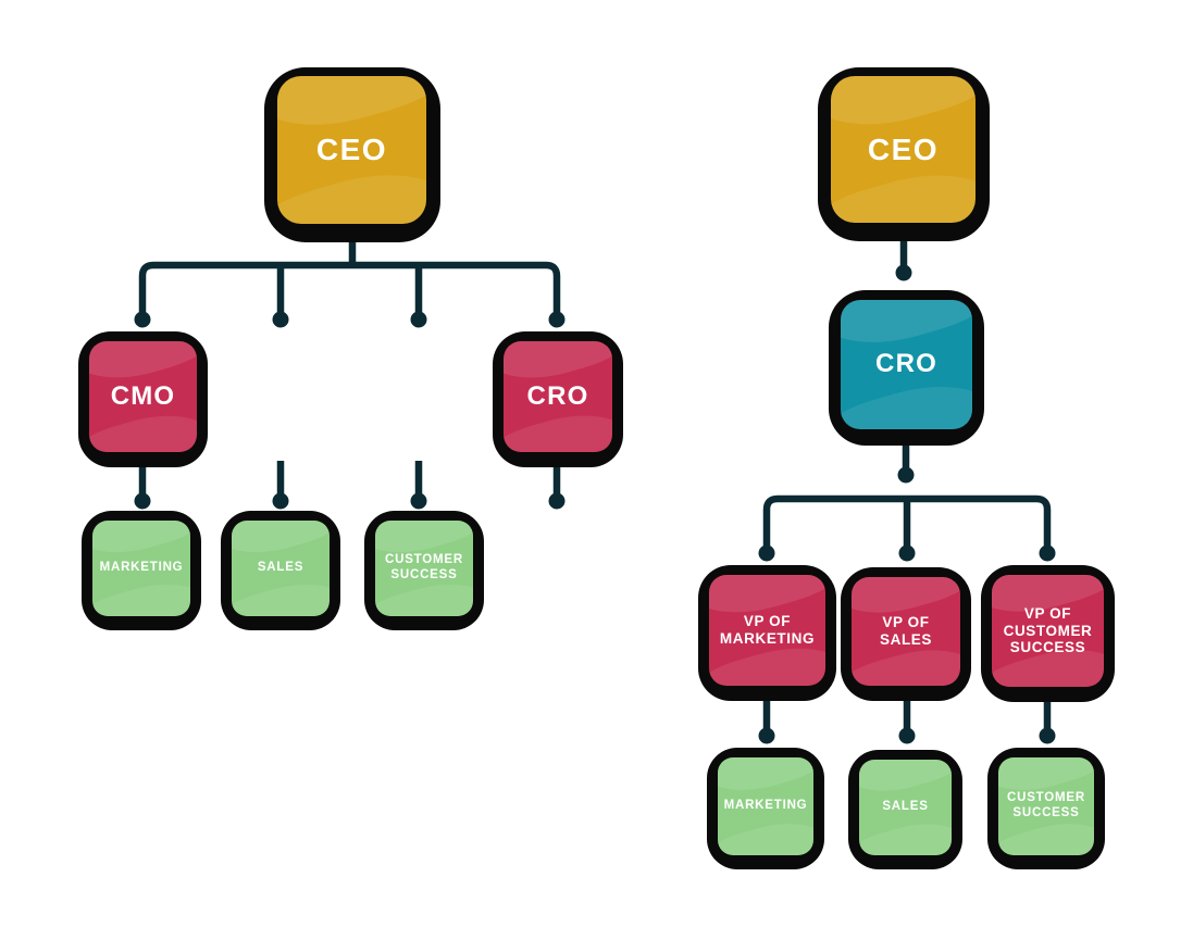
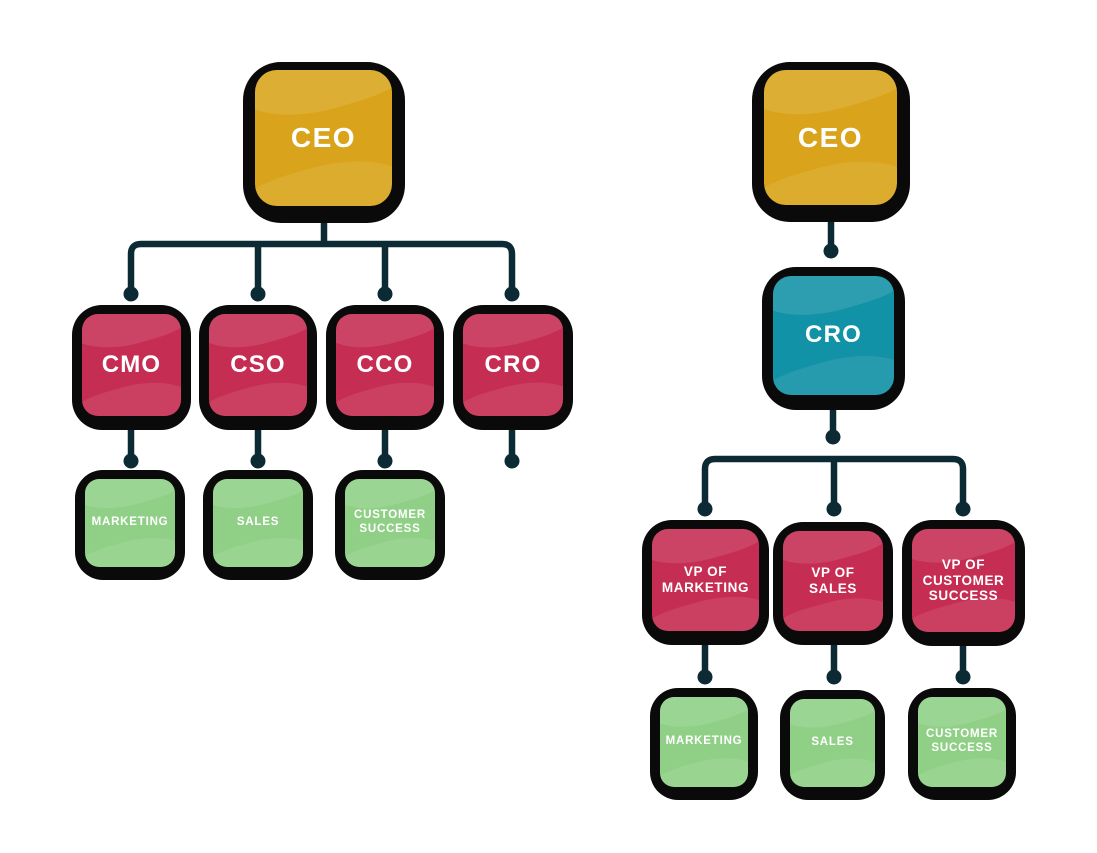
  CEO
  CMO
+ CSO
+ CCO
  CRO
  MARKETING
  SALES
  CUSTOMER
  SUCCESS
  CEO
  CRO
  VP OF
  MARKETING
  VP OF
  SALES
  VP OF
  CUSTOMER
  SUCCESS
  MARKETING
  SALES
  CUSTOMER
  SUCCESS
